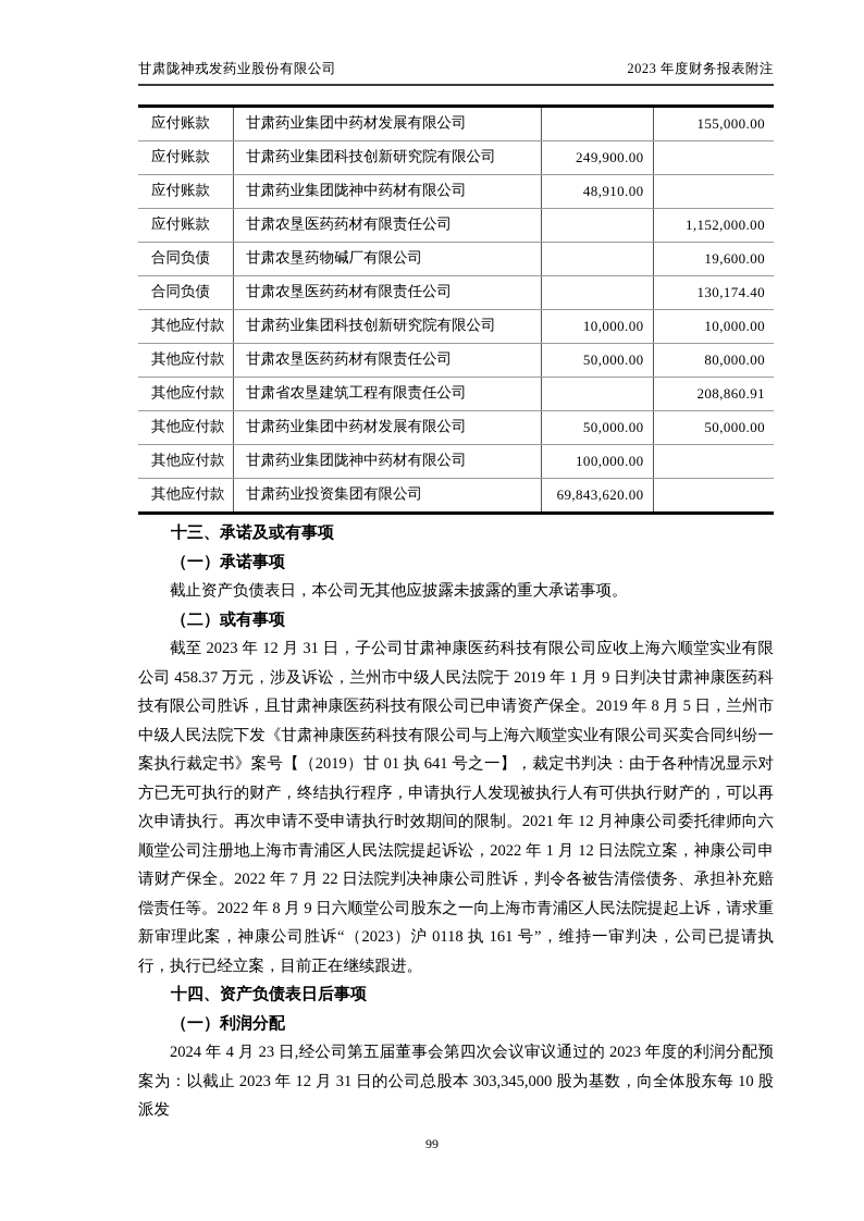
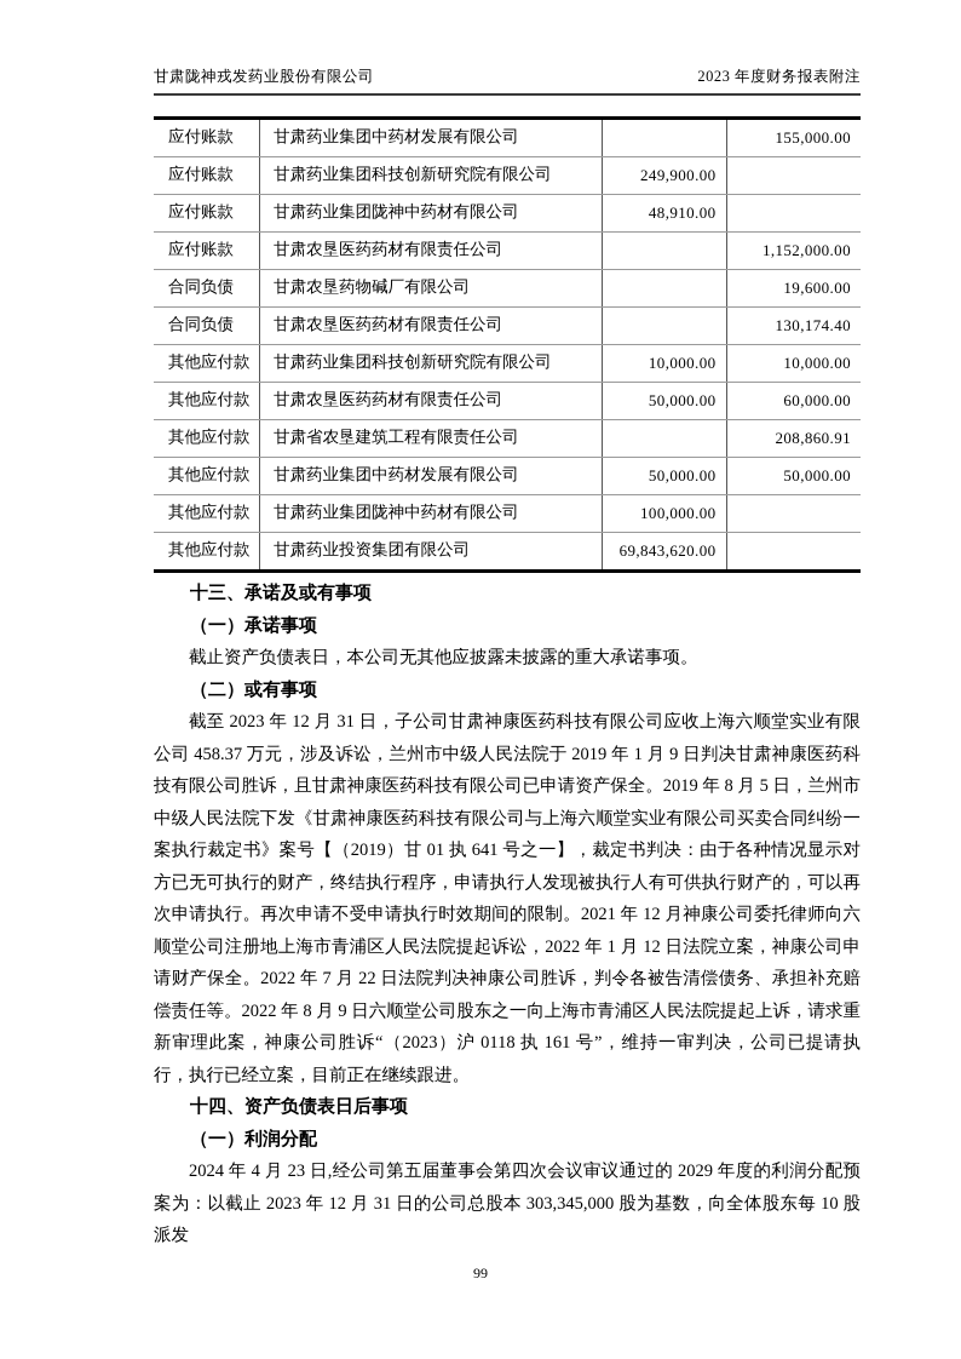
  甘肃陇神戎发药业股份有限公司
  2023 年度财务报表附注
  应付账款	甘肃药业集团中药材发展有限公司		155,000.00
  应付账款	甘肃药业集团科技创新研究院有限公司	249,900.00
  应付账款	甘肃药业集团陇神中药材有限公司	48,910.00
  应付账款	甘肃农垦医药药材有限责任公司		1,152,000.00
  合同负债	甘肃农垦药物碱厂有限公司		19,600.00
  合同负债	甘肃农垦医药药材有限责任公司		130,174.40
  其他应付款	甘肃药业集团科技创新研究院有限公司	10,000.00	10,000.00
- 其他应付款	甘肃农垦医药药材有限责任公司	50,000.00	80,000.00
+ 其他应付款	甘肃农垦医药药材有限责任公司	50,000.00	60,000.00
  其他应付款	甘肃省农垦建筑工程有限责任公司		208,860.91
  其他应付款	甘肃药业集团中药材发展有限公司	50,000.00	50,000.00
  其他应付款	甘肃药业集团陇神中药材有限公司	100,000.00
  其他应付款	甘肃药业投资集团有限公司	69,843,620.00
  十三、承诺及或有事项
  （一）承诺事项
  截止资产负债表日，本公司无其他应披露未披露的重大承诺事项。
  （二）或有事项
  截至 2023 年 12 月 31 日，子公司甘肃神康医药科技有限公司应收上海六顺堂实业有限公司 458.37 万元，涉及诉讼，兰州市中级人民法院于 2019 年 1 月 9 日判决甘肃神康医药科技有限公司胜诉，且甘肃神康医药科技有限公司已申请资产保全。2019 年 8 月 5 日，兰州市中级人民法院下发《甘肃神康医药科技有限公司与上海六顺堂实业有限公司买卖合同纠纷一案执行裁定书》案号【（2019）甘 01 执 641 号之一】，裁定书判决：由于各种情况显示对方已无可执行的财产，终结执行程序，申请执行人发现被执行人有可供执行财产的，可以再次申请执行。再次申请不受申请执行时效期间的限制。2021 年 12 月神康公司委托律师向六顺堂公司注册地上海市青浦区人民法院提起诉讼，2022 年 1 月 12 日法院立案，神康公司申请财产保全。2022 年 7 月 22 日法院判决神康公司胜诉，判令各被告清偿债务、承担补充赔偿责任等。2022 年 8 月 9 日六顺堂公司股东之一向上海市青浦区人民法院提起上诉，请求重新审理此案，神康公司胜诉“（2023）沪 0118 执 161 号”，维持一审判决，公司已提请执行，执行已经立案，目前正在继续跟进。
  十四、资产负债表日后事项
  （一）利润分配
- 2024 年 4 月 23 日,经公司第五届董事会第四次会议审议通过的 2023 年度的利润分配预案为：以截止 2023 年 12 月 31 日的公司总股本 303,345,000 股为基数，向全体股东每 10 股派发
+ 2024 年 4 月 23 日,经公司第五届董事会第四次会议审议通过的 2029 年度的利润分配预案为：以截止 2023 年 12 月 31 日的公司总股本 303,345,000 股为基数，向全体股东每 10 股派发
  99
